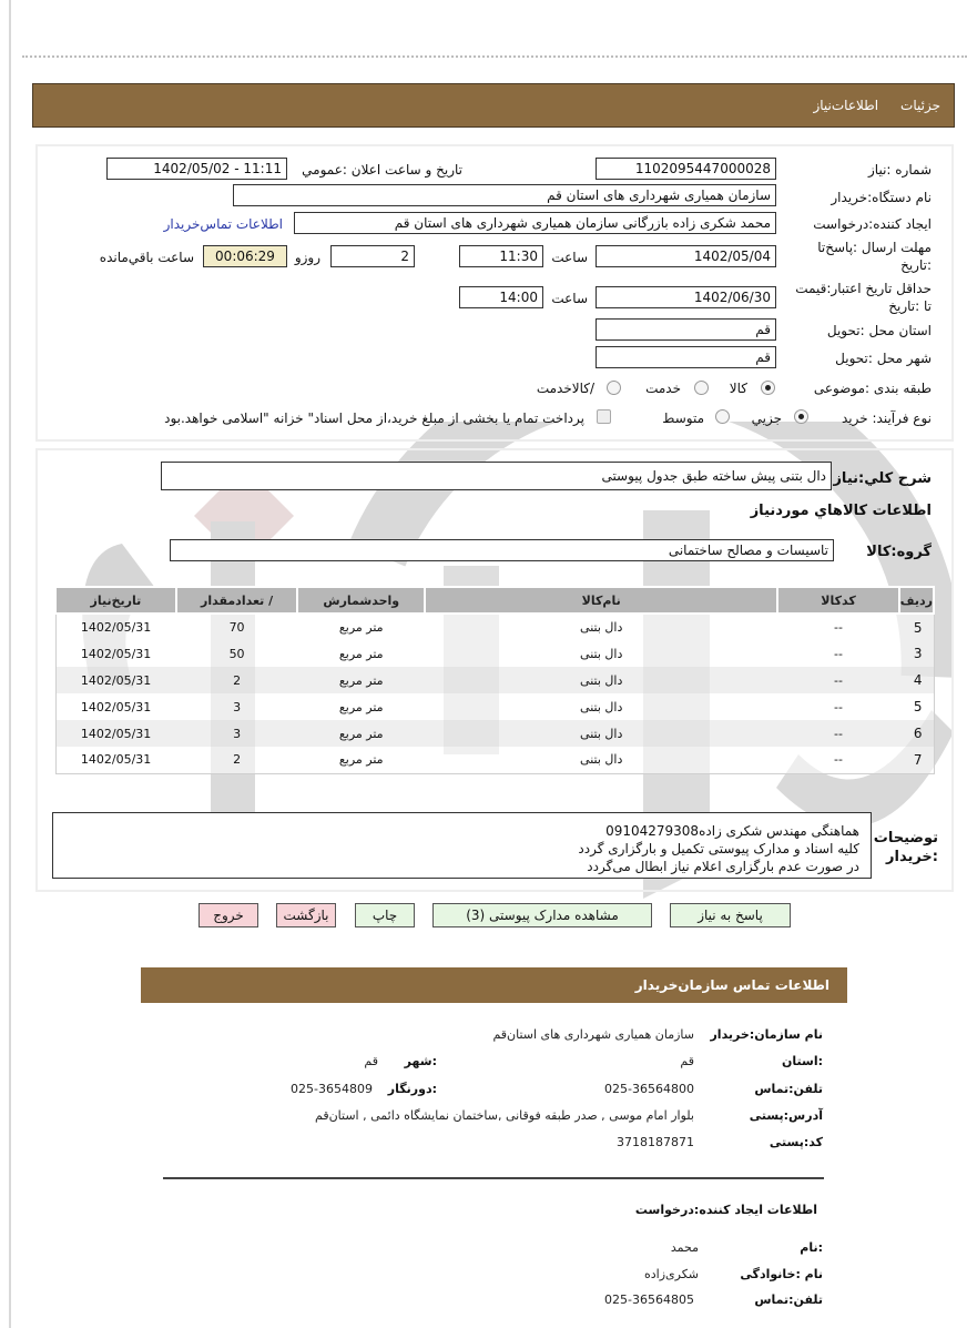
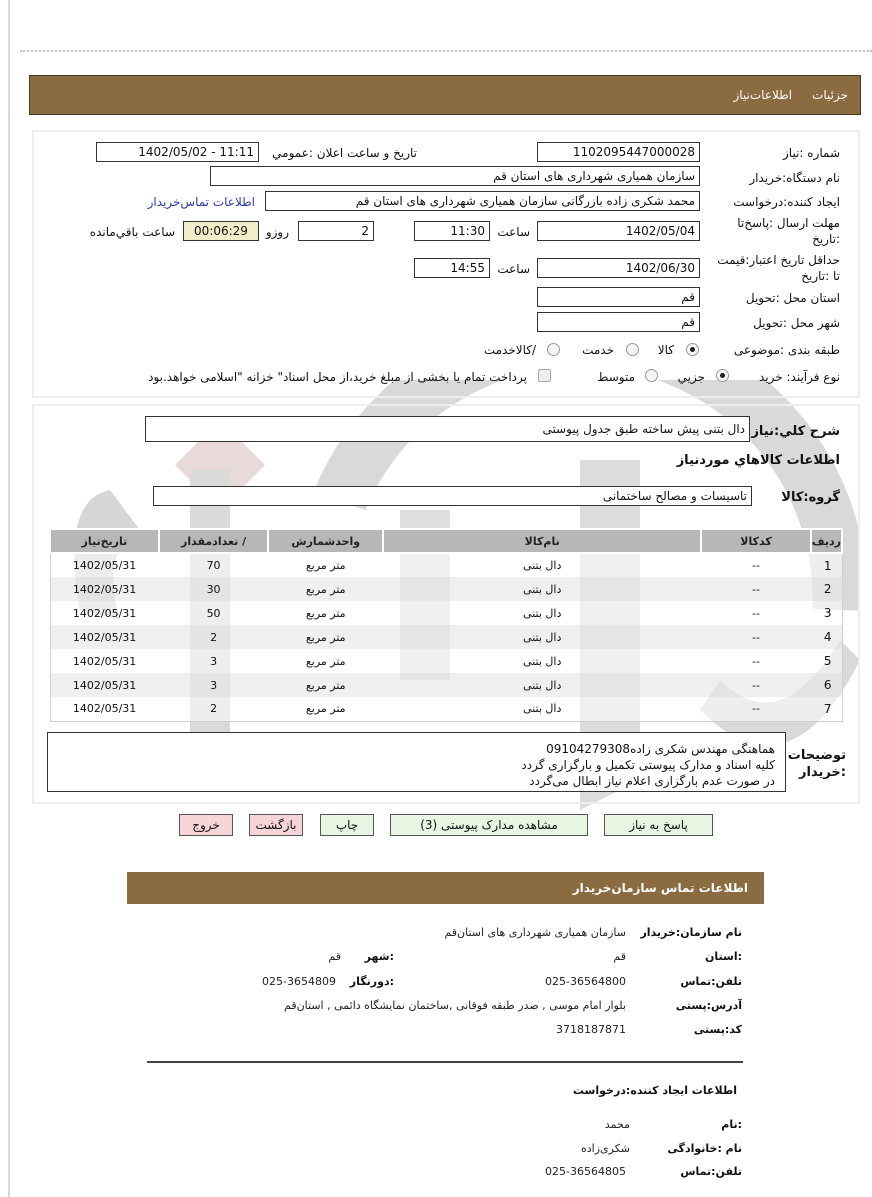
  جزئیات
  اطلاعات‌نیاز
  شماره :نیاز
  1102095447000028
  تاریخ و ساعت اعلان :عمومي
  1402/05/02 - 11:11
  نام دستگاه:خریدار
  سازمان همیاری شهرداری های استان قم
  ایجاد کننده:درخواست
  محمد شکری زاده بازرگانی سازمان همیاری شهرداری های استان قم
  اطلاعات تماس‌خریدار
  مهلت ارسال :پاسخ‌تا
  :تاریخ
  1402/05/04
  ساعت
  11:30
  2
  روزو
  00:06:29
  ساعت باقي‌مانده
  حداقل تاریخ اعتبار:قیمت
  تا :تاریخ
  1402/06/30
  ساعت
- 14:00
+ 14:55
  استان محل :تحویل
  قم
  شهر محل :تحویل
  قم
  طبقه بندی :موضوعی
  کالا
  خدمت
  /کالاخدمت
  نوع فرآیند: خرید
  جزيي
  متوسط
  پرداخت تمام یا بخشی از مبلغ خرید،از محل اسناد" خزانه "اسلامی خواهد.بود
  شرح كلي:نياز
  دال بتنی پیش ساخته طبق جدول پیوستی
  اطلاعات كالاهاي موردنياز
  گروه:کالا
  تاسیسات و مصالح ساختمانی
  ردیف	کدکالا	نام‌کالا	واحدشمارش	/ تعدادمقدار	تاریخ‌نیاز
- 5	--	دال بتنی	متر مربع	70	1402/05/31
+ 1	--	دال بتنی	متر مربع	70	1402/05/31
+ 2	--	دال بتنی	متر مربع	30	1402/05/31
  3	--	دال بتنی	متر مربع	50	1402/05/31
  4	--	دال بتنی	متر مربع	2	1402/05/31
  5	--	دال بتنی	متر مربع	3	1402/05/31
  6	--	دال بتنی	متر مربع	3	1402/05/31
  7	--	دال بتنی	متر مربع	2	1402/05/31
  توضیحات
  :خریدار
  هماهنگی مهندس شکری زاده09104279308
  کلیه اسناد و مدارک پیوستی تکمیل و بارگزاری گردد
  در صورت عدم بارگزاری اعلام نیاز ابطال می‌گردد
  پاسخ به نیاز
  مشاهده مدارک پیوستی (3)
  چاپ
  بازگشت
  خروج
  اطلاعات تماس سازمان‌خریدار
  نام سازمان:خریدار
  سازمان همیاری شهرداری های استان‌قم
  :استان
  قم
  :شهر
  قم
  تلفن:تماس
  025-36564800
  :دورنگار
  025-3654809
  آدرس:پستی
  بلوار امام موسی , صدر طبقه فوقانی ,ساختمان نمایشگاه دائمی , استان‌قم
  کد:پستی
  3718187871
  اطلاعات ایجاد کننده:درخواست
  :نام
  محمد
  نام :خانوادگی
  شکری‌زاده
  تلفن:تماس
  025-36564805
